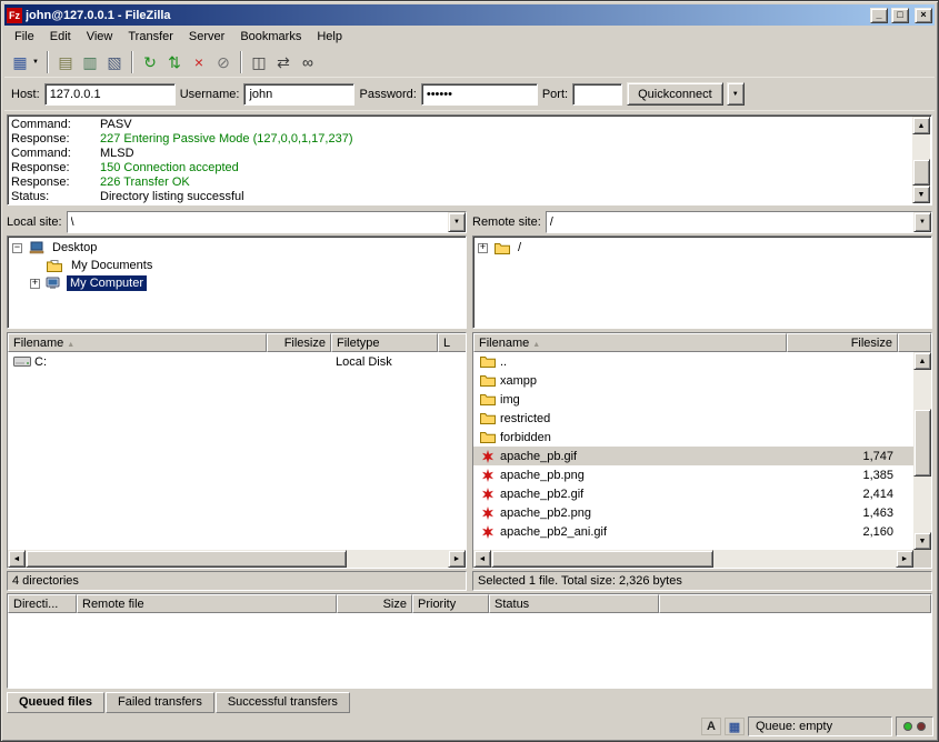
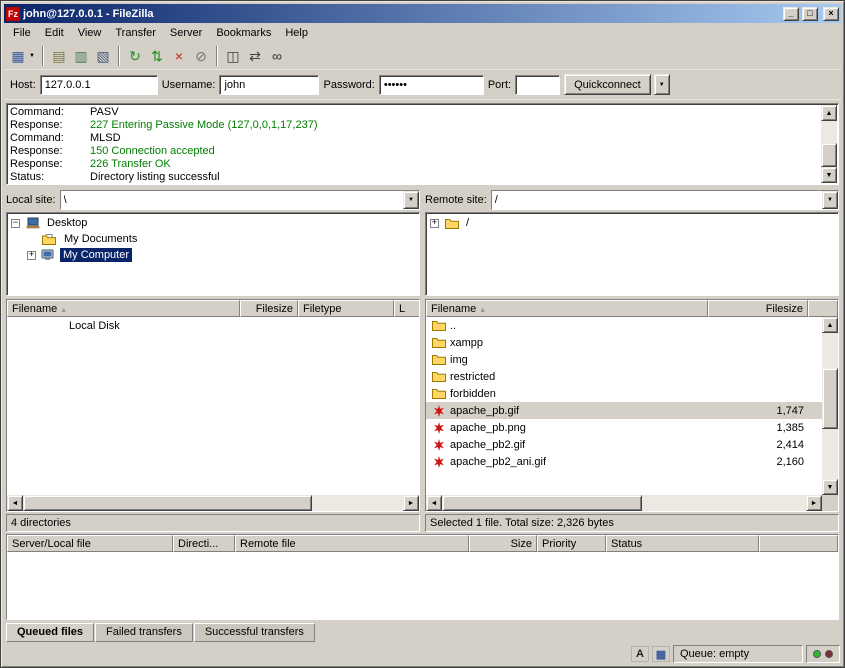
  Fz
  john@127.0.0.1 - FileZilla
  _
  □
  ×
  File
  Edit
  View
  Transfer
  Server
  Bookmarks
  Help
  ▦
  ▤
  ▥
  ▧
  ↻
  ⇅
  ×
  ⊘
  ◫
  ⇄
  ∞
  Host:
  127.0.0.1
  Username:
  john
  Password:
  ••••••
  Port:
  Quickconnect
  Command:
  PASV
  Response:
  227 Entering Passive Mode (127,0,0,1,17,237)
  Command:
  MLSD
  Response:
  150 Connection accepted
  Response:
  226 Transfer OK
  Status:
  Directory listing successful
  Local site:
  \
  −
  Desktop
  My Documents
  +
  My Computer
  Filename
  Filesize
  Filetype
  L
- C:
  Local Disk
  4 directories
  Remote site:
  /
  +
  /
  Filename
  Filesize
  ..
  xampp
  img
  restricted
  forbidden
  apache_pb.gif
  1,747
  apache_pb.png
  1,385
  apache_pb2.gif
  2,414
- apache_pb2.png
- 1,463
  apache_pb2_ani.gif
  2,160
  Selected 1 file. Total size: 2,326 bytes
+ Server/Local file
  Directi...
  Remote file
  Size
  Priority
  Status
  Queued files
  Failed transfers
  Successful transfers
  A
  ▦
  Queue: empty
